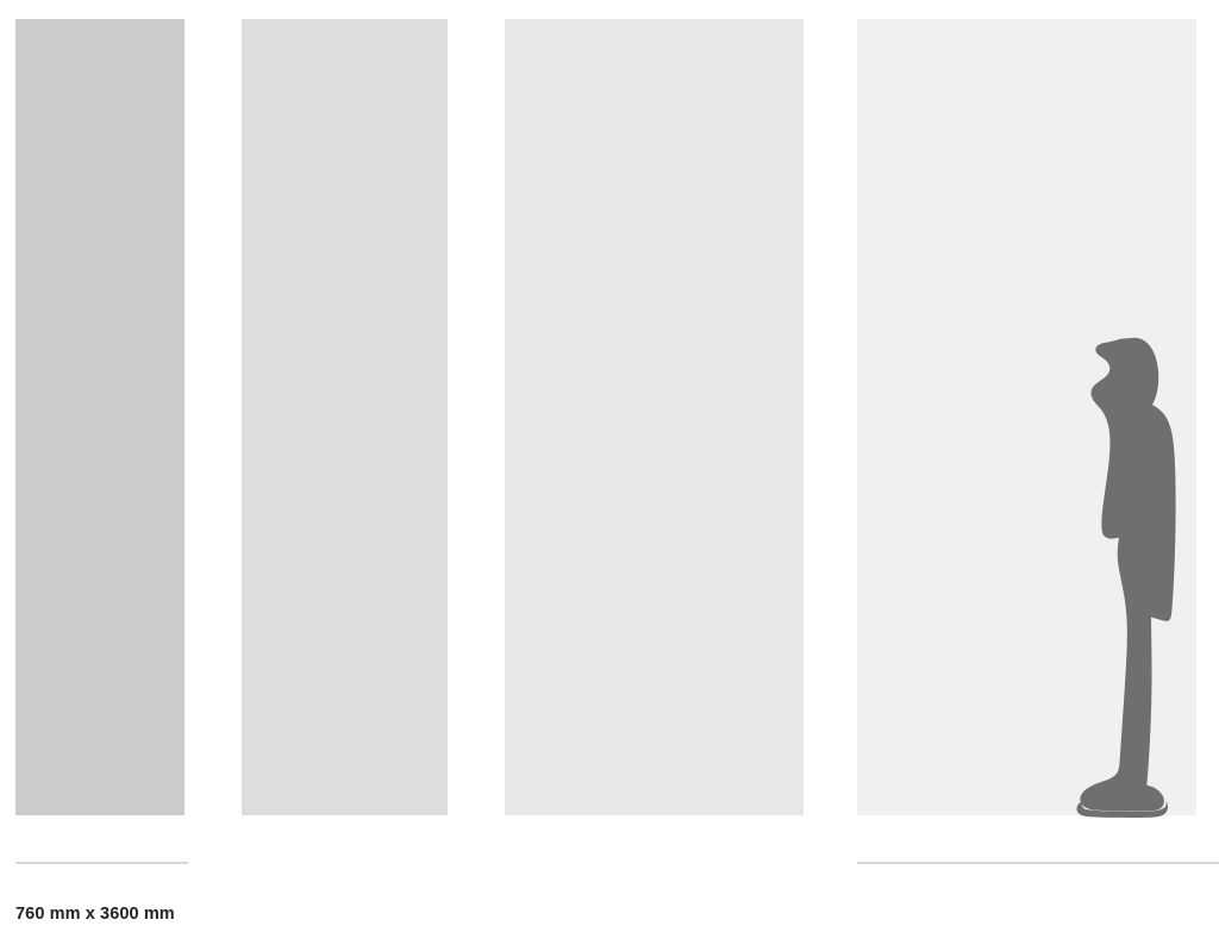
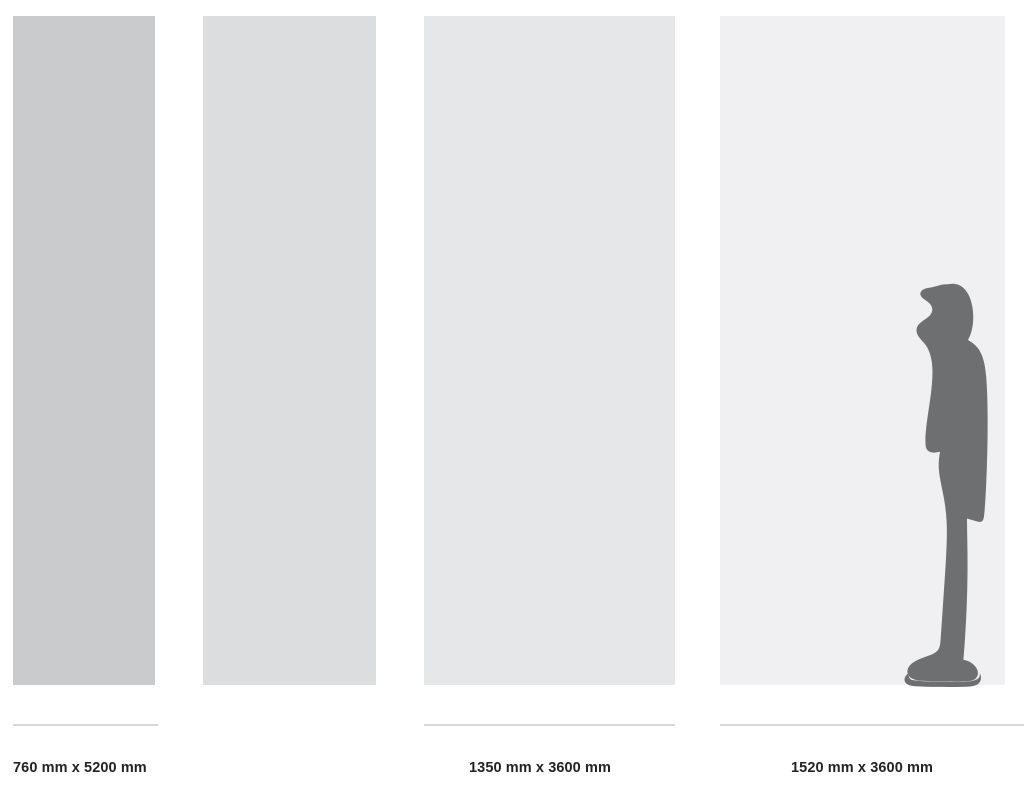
- 760 mm x 3600 mm
+ 760 mm x 5200 mm
+ 1350 mm x 3600 mm
+ 1520 mm x 3600 mm
